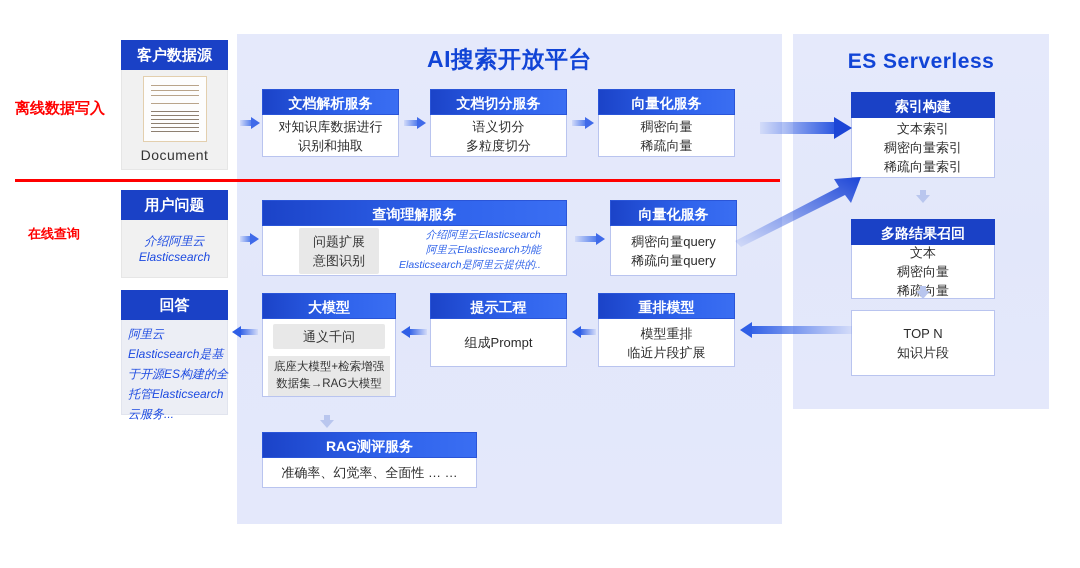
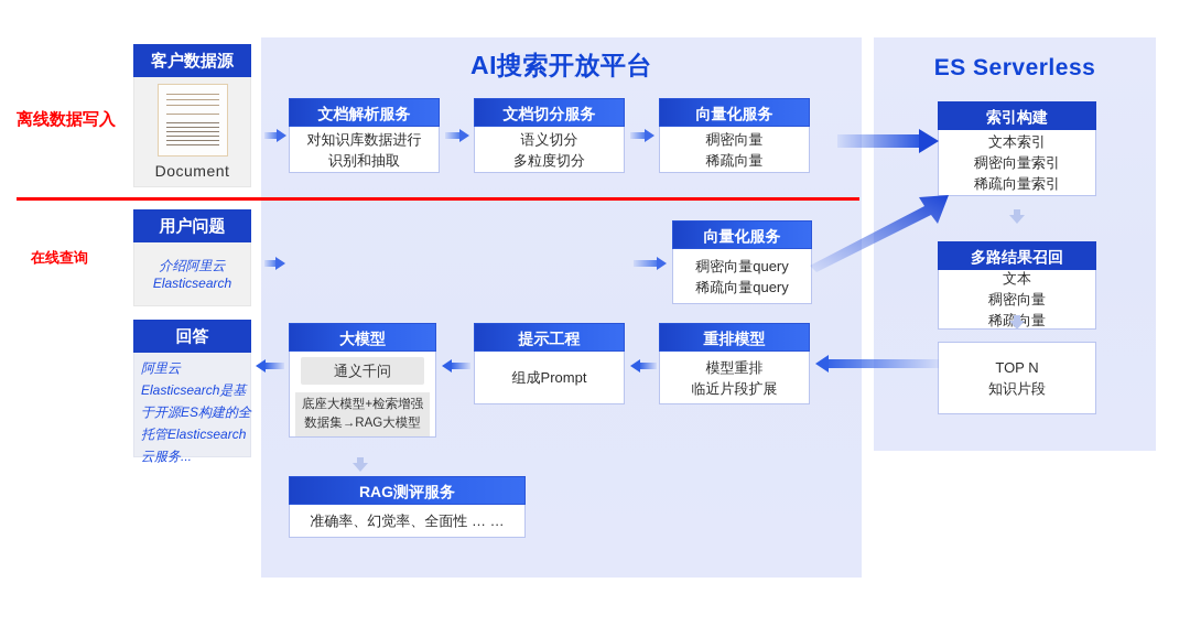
  AI搜索开放平台
  ES Serverless
  离线数据写入
  在线查询
  客户数据源
  Document
  用户问题
  介绍阿里云
  Elasticsearch
  回答
  阿里云
  Elasticsearch是基
  于开源ES构建的全
  托管Elasticsearch
  云服务...
  文档解析服务
  对知识库数据进行
  识别和抽取
  文档切分服务
  语义切分
  多粒度切分
  向量化服务
  稠密向量
  稀疏向量
- 查询理解服务
- 问题扩展
- 意图识别
- 介绍阿里云Elasticsearch
- 阿里云Elasticsearch功能
- Elasticsearch是阿里云提供的..
  向量化服务
  稠密向量query
  稀疏向量query
  大模型
  通义千问
  底座大模型+检索增强
  数据集→RAG大模型
  提示工程
  组成Prompt
  重排模型
  模型重排
  临近片段扩展
  RAG测评服务
  准确率、幻觉率、全面性 … …
  索引构建
  文本索引
  稠密向量索引
  稀疏向量索引
  多路结果召回
  文本
  稠密向量
  稀疏向量
  TOP N
  知识片段
